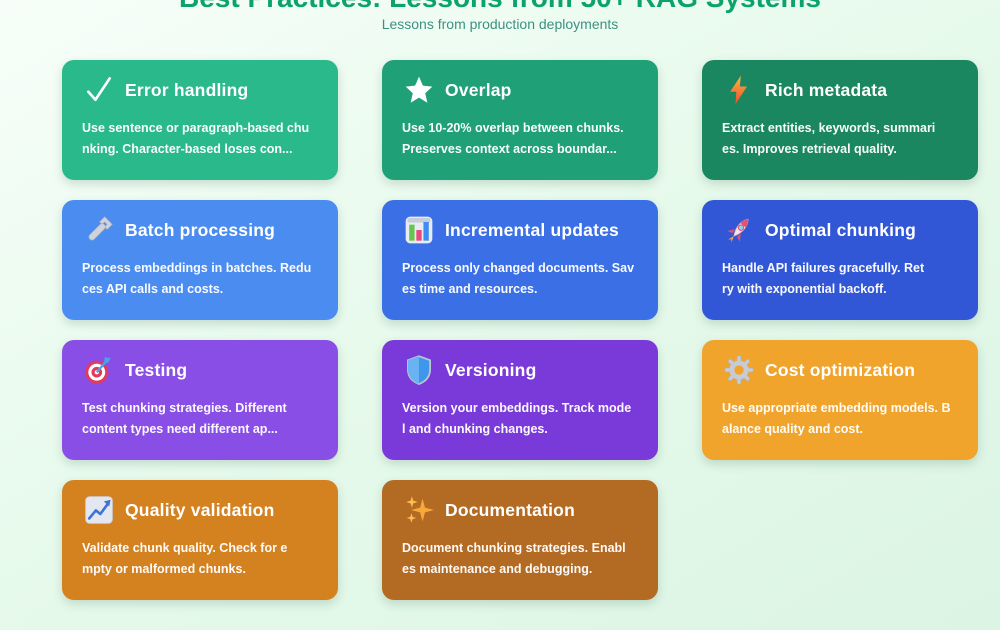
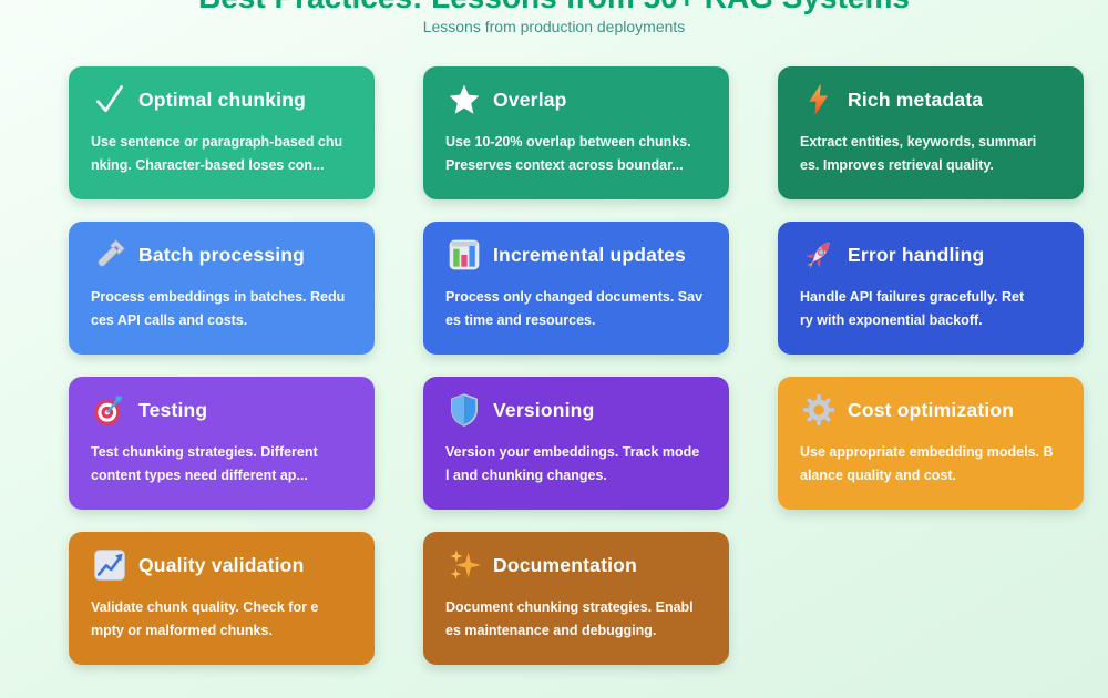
  Lessons from production deployments
- Error handling
+ Optimal chunking
  Use sentence or paragraph-based chu
  nking. Character-based loses con...
  Overlap
  Use 10-20% overlap between chunks.
  Preserves context across boundar...
  Rich metadata
  Extract entities, keywords, summari
  es. Improves retrieval quality.
  Batch processing
  Process embeddings in batches. Redu
  ces API calls and costs.
  Incremental updates
  Process only changed documents. Sav
  es time and resources.
- Optimal chunking
+ Error handling
  Handle API failures gracefully. Ret
  ry with exponential backoff.
  Testing
  Test chunking strategies. Different
  content types need different ap...
  Versioning
  Version your embeddings. Track mode
  l and chunking changes.
  Cost optimization
  Use appropriate embedding models. B
  alance quality and cost.
  Quality validation
  Validate chunk quality. Check for e
  mpty or malformed chunks.
  Documentation
  Document chunking strategies. Enabl
  es maintenance and debugging.
